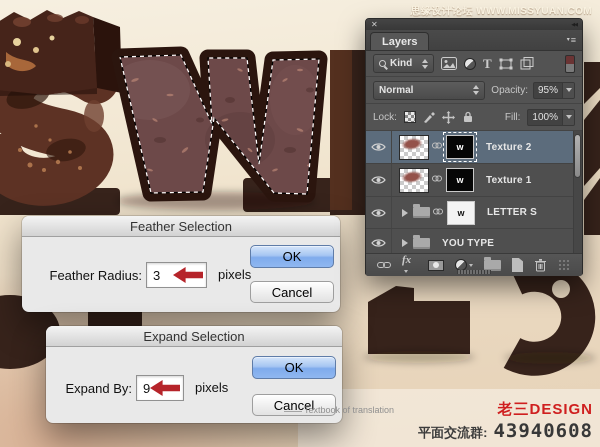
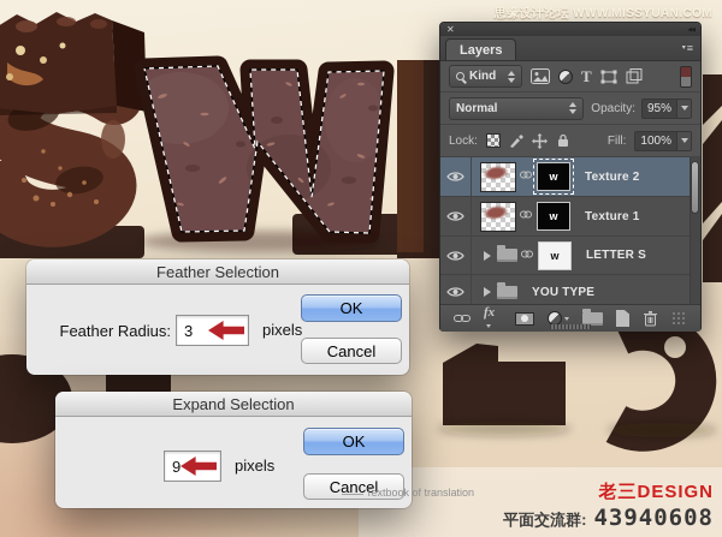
  思缘设计论坛 WWW.MISSYUAN.COM
  Textbook of translation
  老三DESIGN
  平面交流群:
  43940608
  Feather Selection
  Feather Radius:
  3
  pixels
  OK
  Cancel
  Expand Selection
- Expand By:
  9
  pixels
  OK
  Cancel
  ✕
  Layers
  Kind
  T
  Normal
  Opacity:
  95%
  Lock:
  Fill:
  100%
  w
  Texture 2
  w
  Texture 1
  w
  LETTER S
  YOU TYPE
  fx
